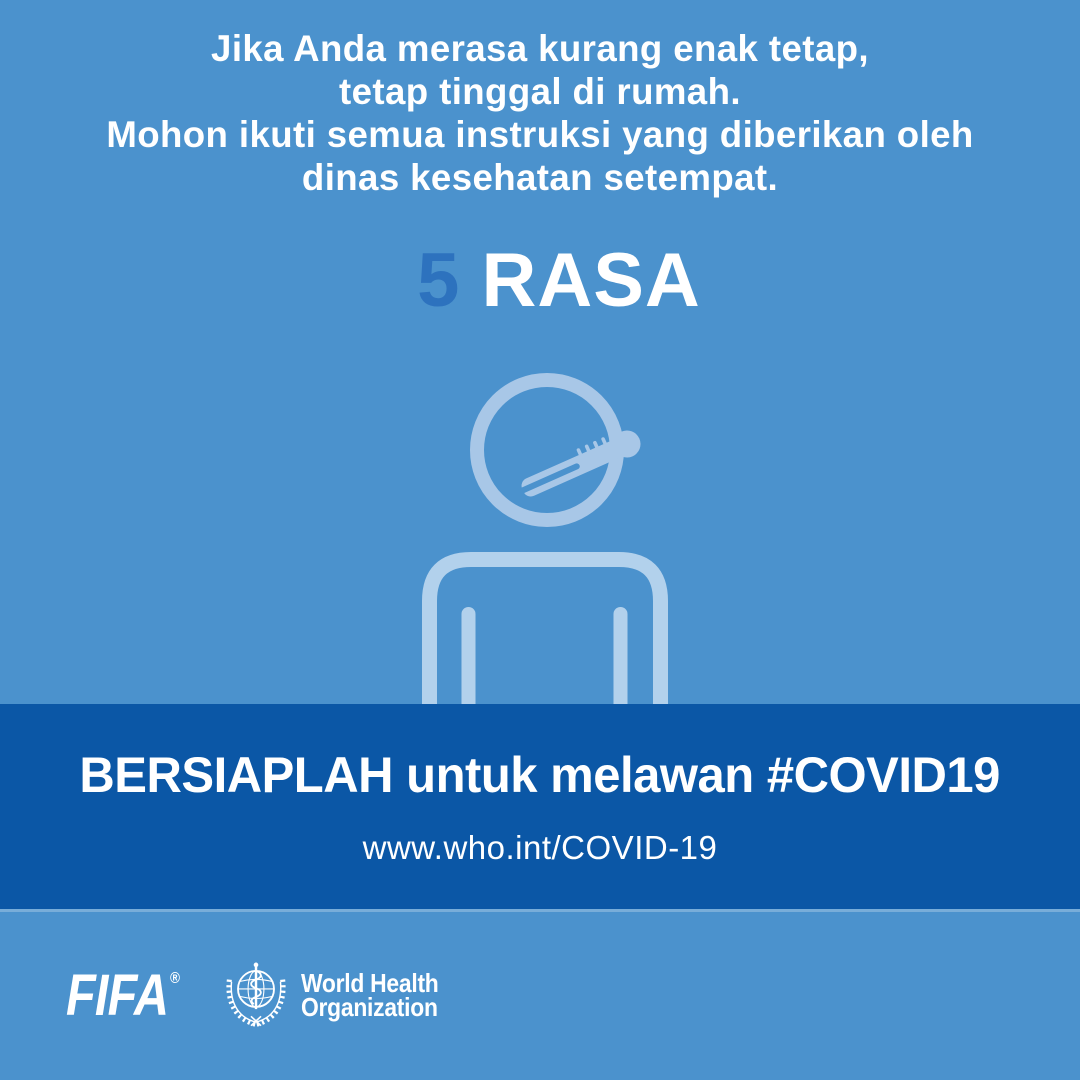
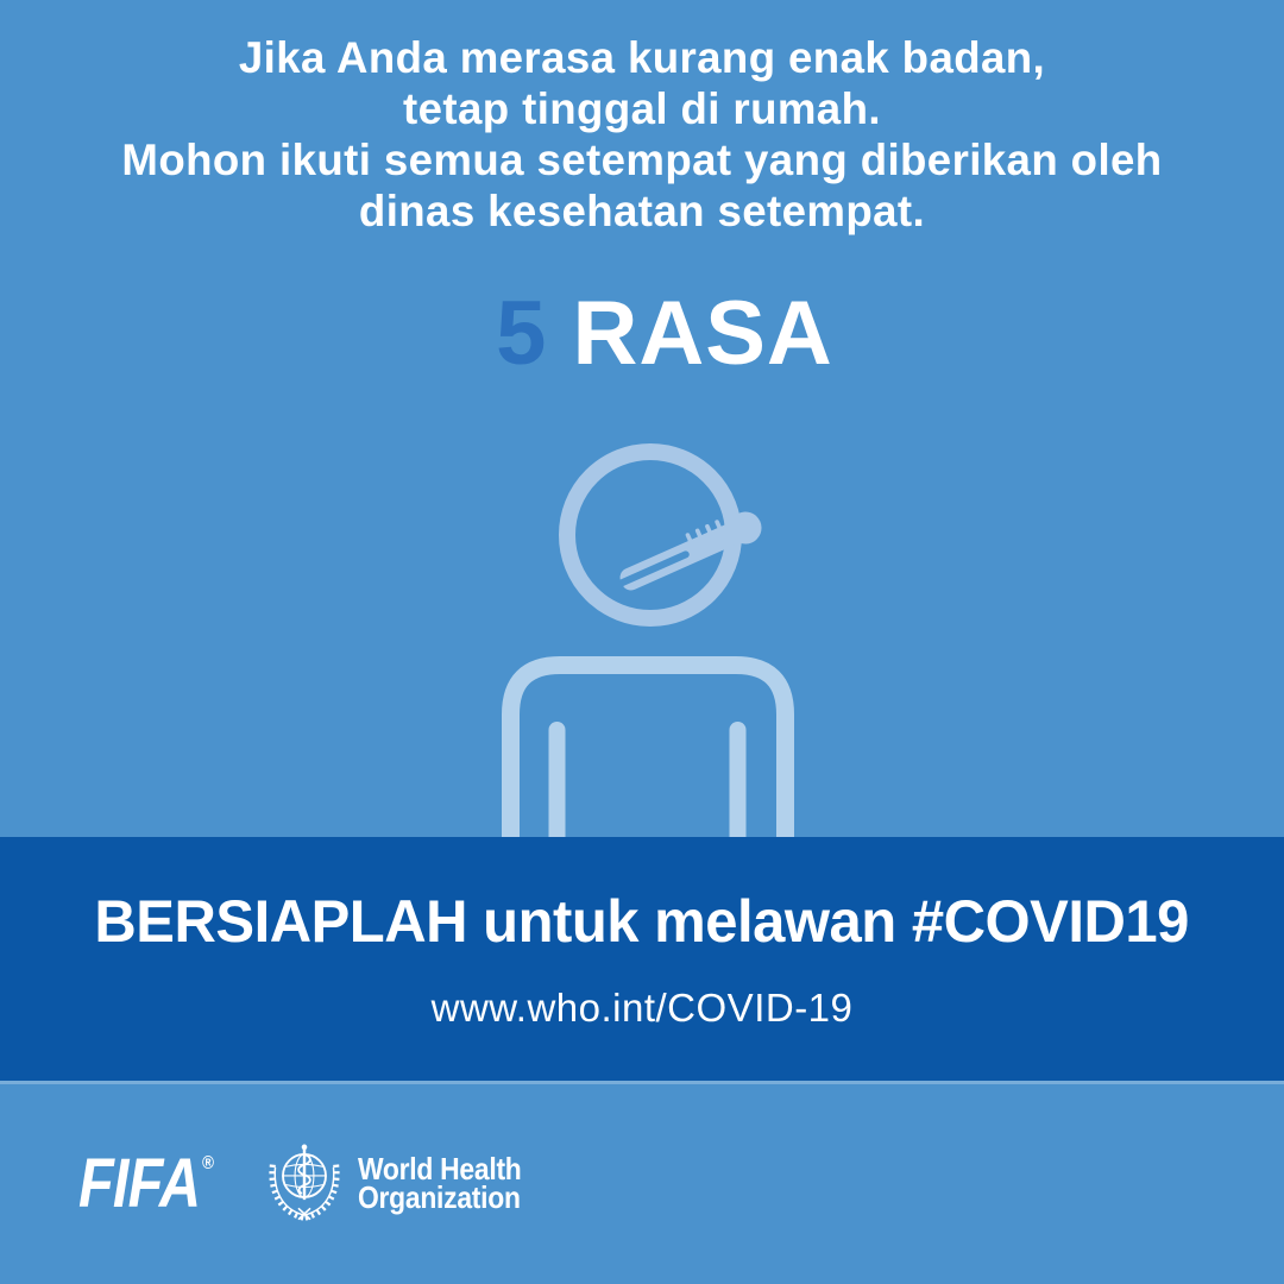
- Jika Anda merasa kurang enak tetap,
+ Jika Anda merasa kurang enak badan,
  tetap tinggal di rumah.
- Mohon ikuti semua instruksi yang diberikan oleh
+ Mohon ikuti semua setempat yang diberikan oleh
  dinas kesehatan setempat.
  5 RASA
  BERSIAPLAH untuk melawan #COVID19
  www.who.int/COVID-19
  FIFA®
  World Health
  Organization
